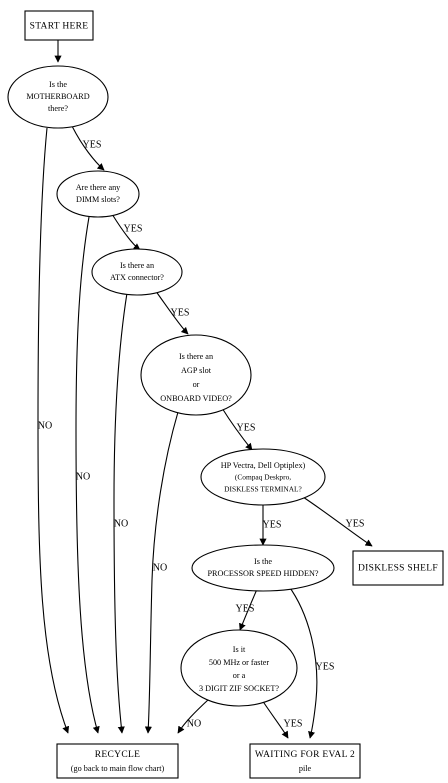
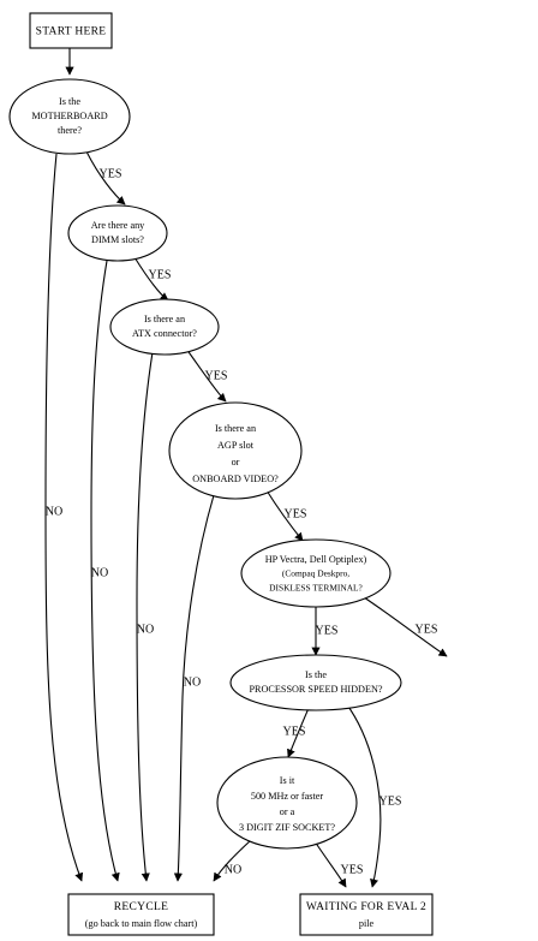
  START HERE
  Is the
  MOTHERBOARD
  there?
  Are there any
  DIMM slots?
  Is there an
  ATX connector?
  Is there an
  AGP slot
  or
  ONBOARD VIDEO?
  HP Vectra, Dell Optiplex)
  (Compaq Deskpro,
  DISKLESS TERMINAL?
  Is the
  PROCESSOR SPEED HIDDEN?
  Is it
  500 MHz or faster
  or a
  3 DIGIT ZIF SOCKET?
- DISKLESS SHELF
  RECYCLE
  (go back to main flow chart)
  WAITING FOR EVAL 2
  pile
  YES
  NO
  YES
  NO
  YES
  NO
  YES
  NO
  YES
  YES
  YES
  YES
  NO
  YES
